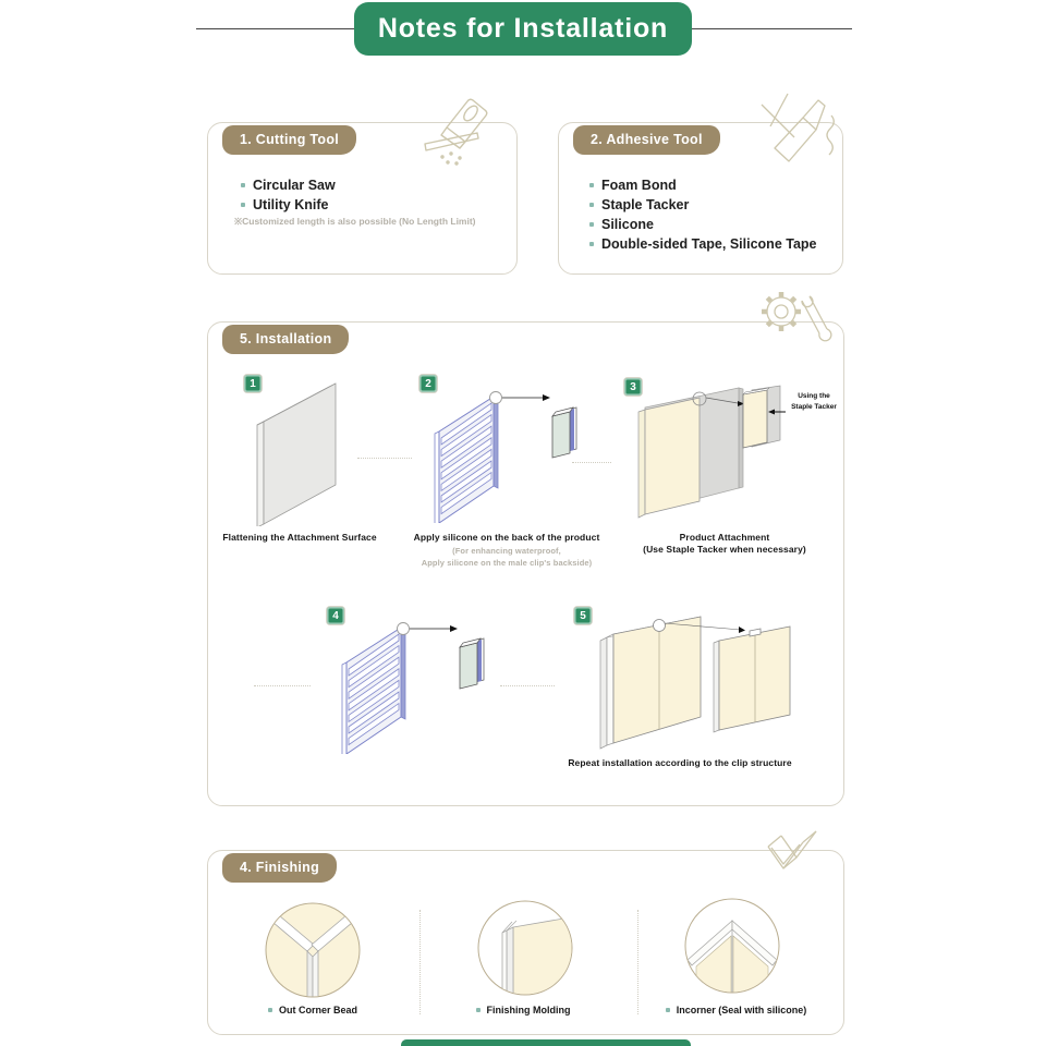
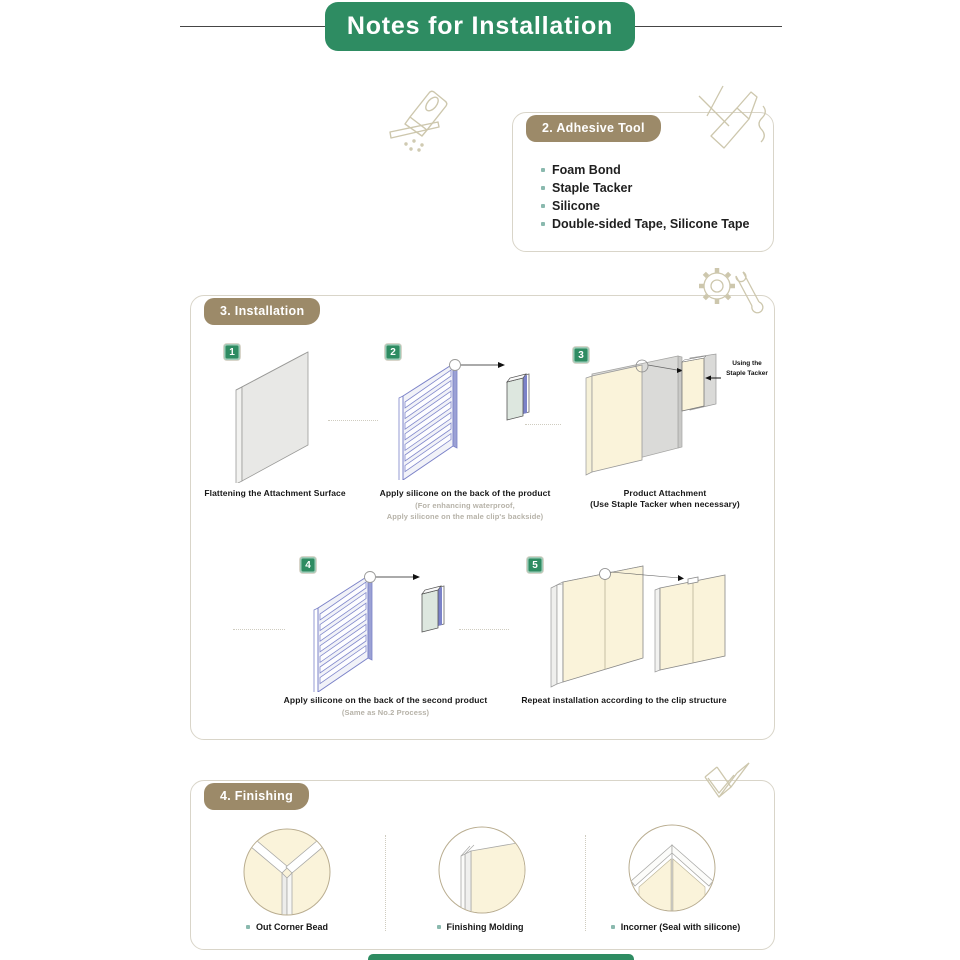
  Notes for Installation
- 1. Cutting Tool
- Circular Saw
- Utility Knife
- ※Customized length is also possible (No Length Limit)
  2. Adhesive Tool
  Foam Bond
  Staple Tacker
  Silicone
  Double-sided Tape, Silicone Tape
- 5. Installation
+ 3. Installation
  1
  2
  3
  4
  5
  Flattening the Attachment Surface
  Apply silicone on the back of the product
  (For enhancing waterproof,
  Apply silicone on the male clip's backside)
  Product Attachment
  (Use Staple Tacker when necessary)
+ Apply silicone on the back of the second product
+ (Same as No.2 Process)
  Repeat installation according to the clip structure
  4. Finishing
  Out Corner Bead
  Finishing Molding
  Incorner (Seal with silicone)
